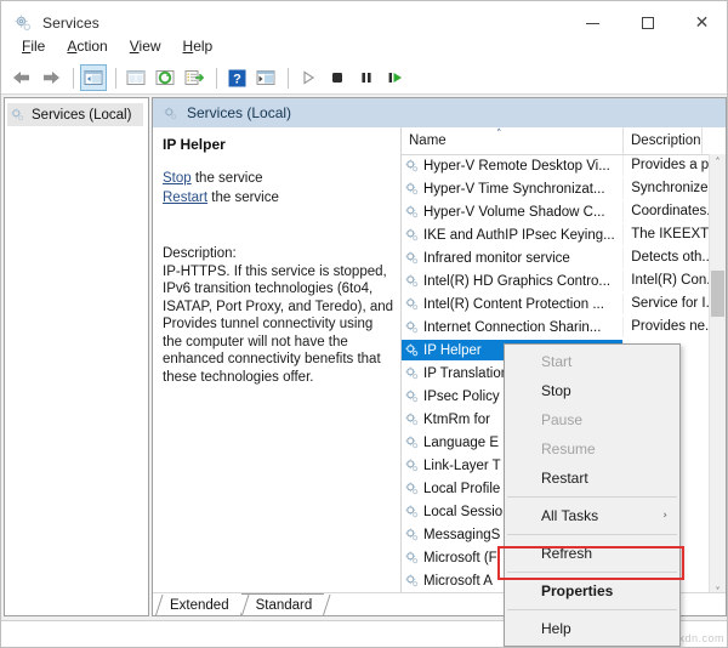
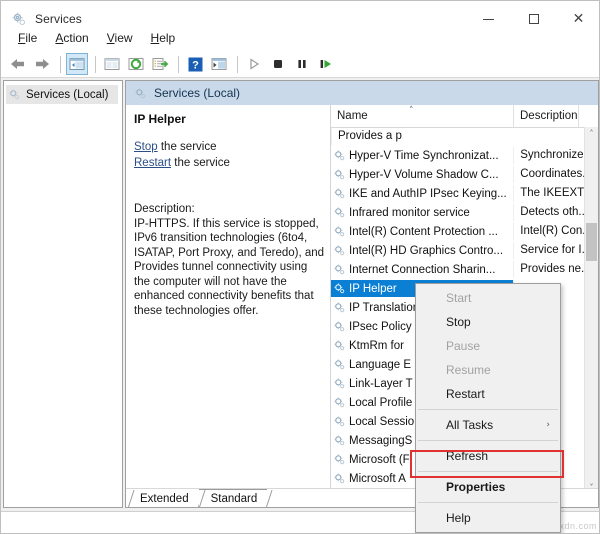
  Services
  ✕
  File
  Action
  View
  Help
  ?
  Services (Local)
  Services (Local)
  IP Helper
  Stop the service
  Restart the service
  Description:
  IP-HTTPS. If this service is stopped,
  IPv6 transition technologies (6to4,
  ISATAP, Port Proxy, and Teredo), and
  Provides tunnel connectivity using
  the computer will not have the
  enhanced connectivity benefits that
  these technologies offer.
  Name
  ˄
  Description
- Hyper-V Remote Desktop Vi...
  Provides a p
  Hyper-V Time Synchronizat...
  Synchronize
  Hyper-V Volume Shadow C...
  Coordinates
  IKE and AuthIP IPsec Keying...
  The IKEEXT
  Infrared monitor service
  Detects oth.
- Intel(R) HD Graphics Contro...
+ Intel(R) Content Protection ...
  Intel(R) Con
- Intel(R) Content Protection ...
+ Intel(R) HD Graphics Contro...
  Service for I
  Internet Connection Sharin...
  Provides ne.
  IP Helper
  IP Translatio
  IPsec Policy
  KtmRm for
  Language E
  Link-Layer T
  Local Profile
  Local Sessio
  MessagingS
  Microsoft (F
  Microsoft A
  ˄
  Extended
  Standard
  xdn.com
  Start
  Stop
  Pause
  Resume
  Restart
  All Tasks
  ›
  Refresh
  Properties
  Help
